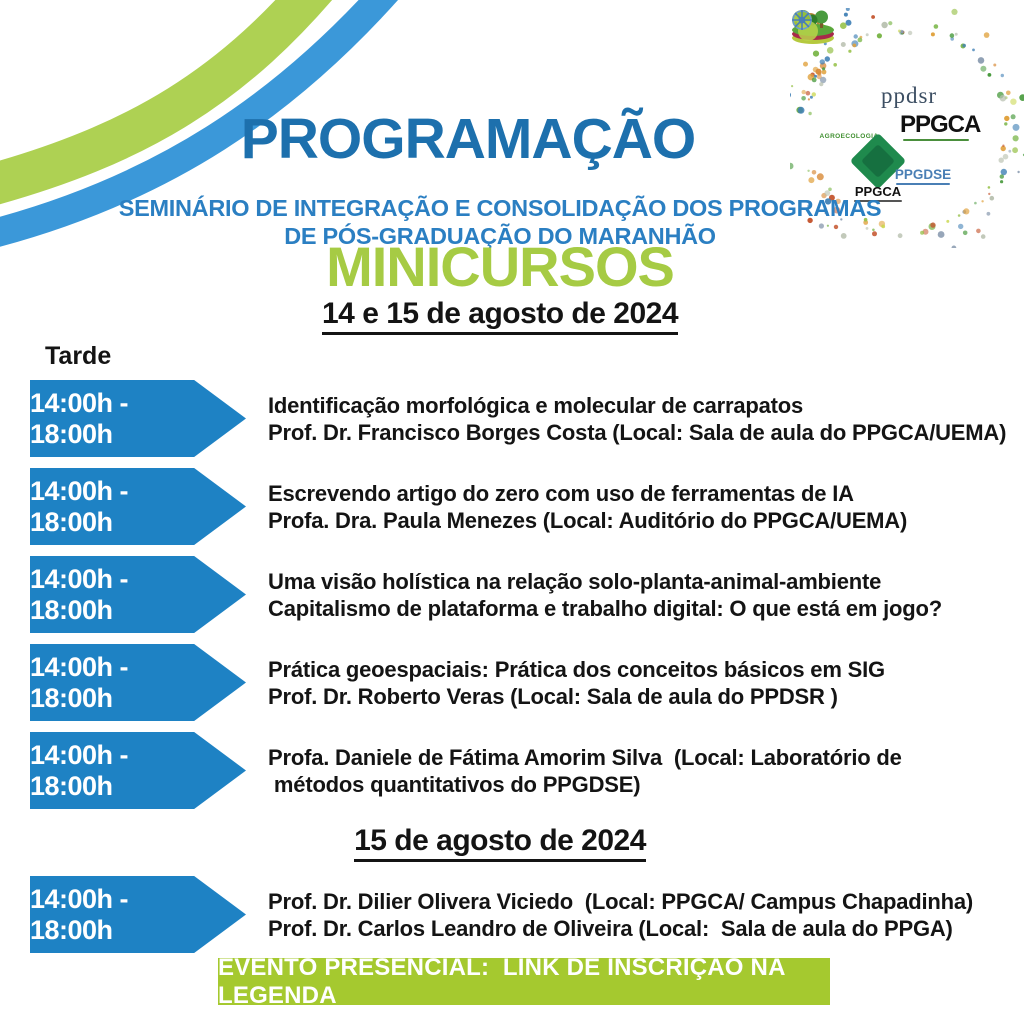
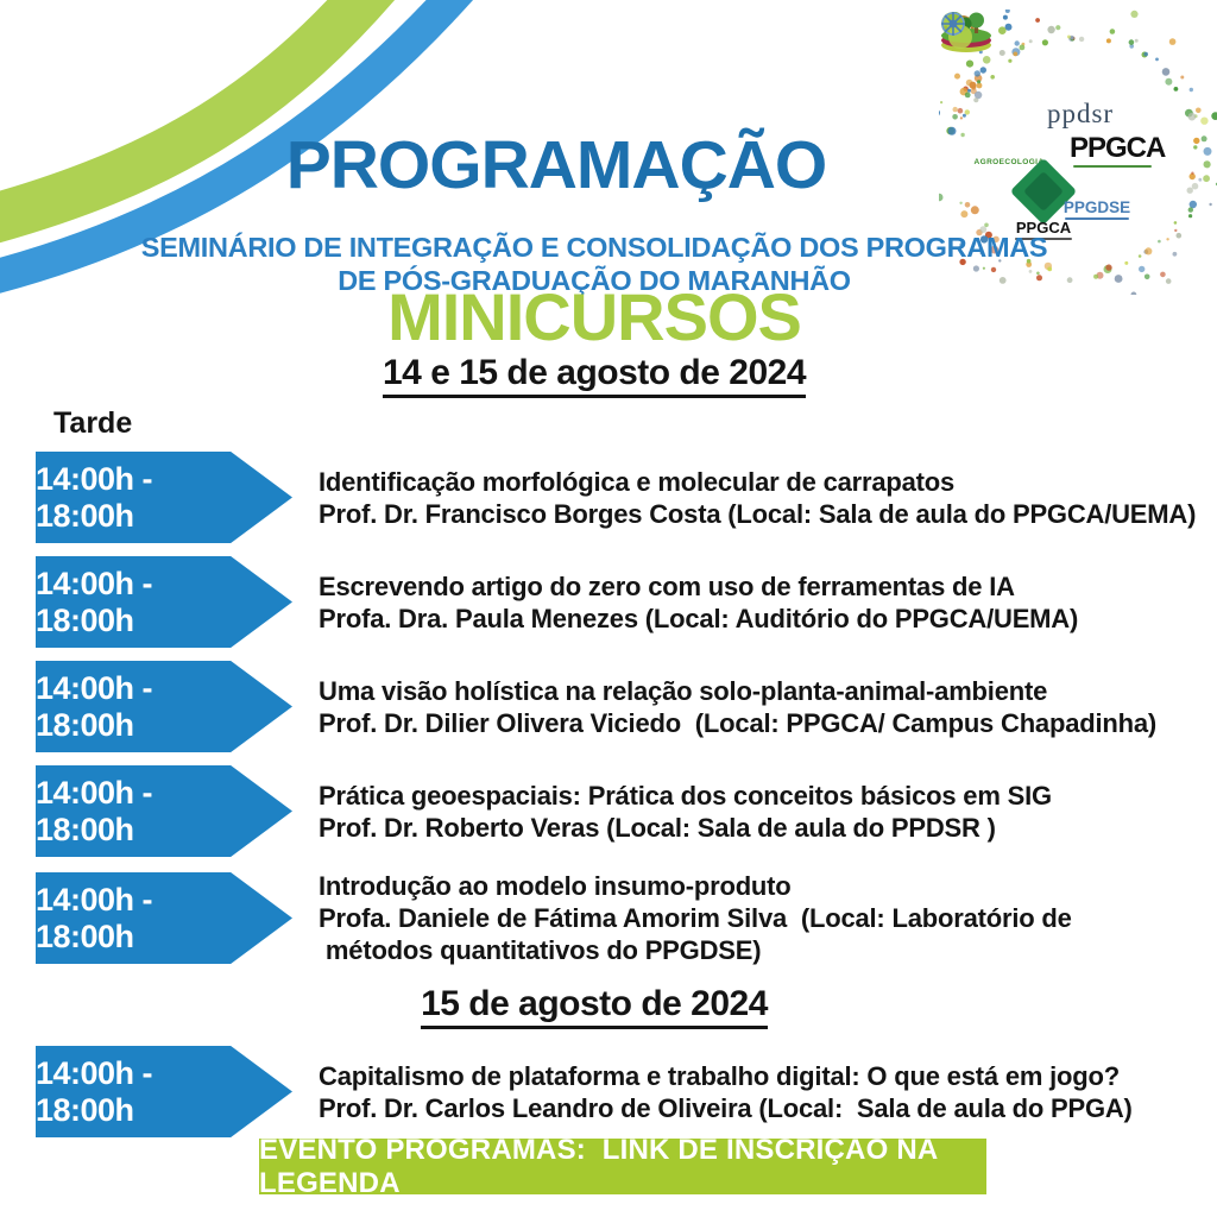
  ppdsr
  PPGCA
  PPGCA
  PPGDSE
  PROGRAMAÇÃO
  SEMINÁRIO DE INTEGRAÇÃO E CONSOLIDAÇÃO DOS PROGRAMAS
  DE PÓS-GRADUAÇÃO DO MARANHÃO
  MINICURSOS
  14 e 15 de agosto de 2024
  Tarde
  14:00h - 18:00h
  Identificação morfológica e molecular de carrapatos
  Prof. Dr. Francisco Borges Costa (Local: Sala de aula do PPGCA/UEMA)
  14:00h - 18:00h
  Escrevendo artigo do zero com uso de ferramentas de IA
  Profa. Dra. Paula Menezes (Local: Auditório do PPGCA/UEMA)
  14:00h - 18:00h
  Uma visão holística na relação solo-planta-animal-ambiente
- Capitalismo de plataforma e trabalho digital: O que está em jogo?
+ Prof. Dr. Dilier Olivera Viciedo (Local: PPGCA/ Campus Chapadinha)
  14:00h - 18:00h
  Prática geoespaciais: Prática dos conceitos básicos em SIG
  Prof. Dr. Roberto Veras (Local: Sala de aula do PPDSR )
  14:00h - 18:00h
+ Introdução ao modelo insumo-produto
  Profa. Daniele de Fátima Amorim Silva (Local: Laboratório de
  métodos quantitativos do PPGDSE)
  15 de agosto de 2024
  14:00h - 18:00h
- Prof. Dr. Dilier Olivera Viciedo (Local: PPGCA/ Campus Chapadinha)
+ Capitalismo de plataforma e trabalho digital: O que está em jogo?
  Prof. Dr. Carlos Leandro de Oliveira (Local: Sala de aula do PPGA)
- EVENTO PRESENCIAL: LINK DE INSCRIÇÃO NA LEGENDA
+ EVENTO PROGRAMAS: LINK DE INSCRIÇÃO NA LEGENDA
